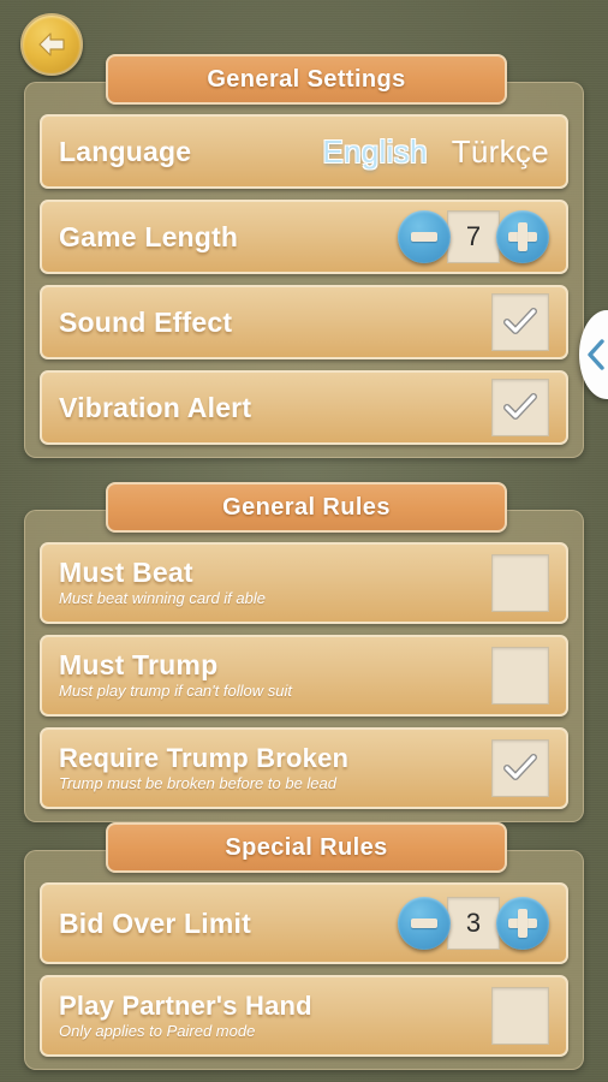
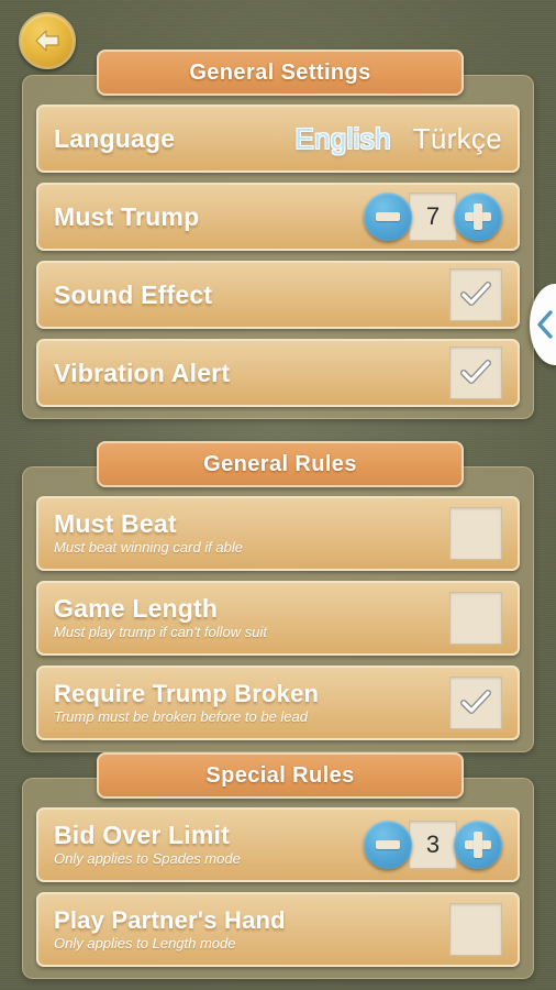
  General Settings
  Language
  English
  Türkçe
- Game Length
+ Must Trump
  7
  Sound Effect
  Vibration Alert
  General Rules
  Must Beat
  Must beat winning card if able
- Must Trump
+ Game Length
  Must play trump if can't follow suit
  Require Trump Broken
  Trump must be broken before to be lead
  Special Rules
  Bid Over Limit
+ Only applies to Spades mode
  3
  Play Partner's Hand
- Only applies to Paired mode
+ Only applies to Length mode
